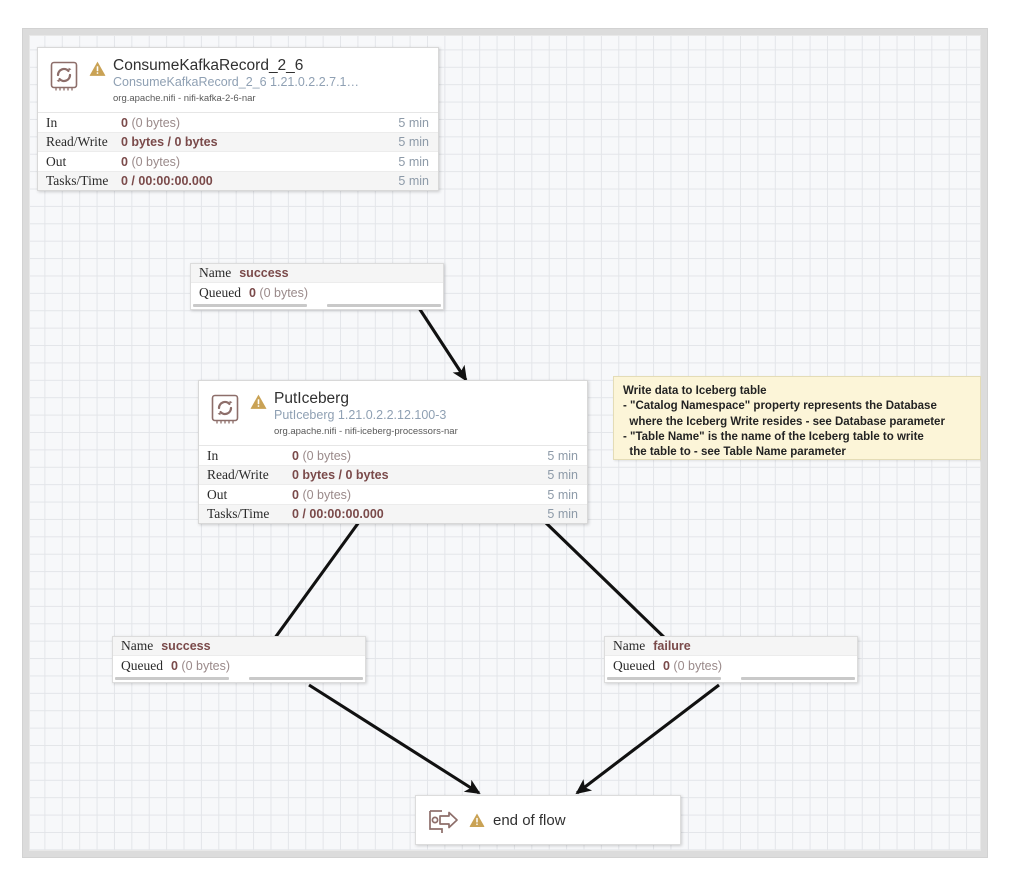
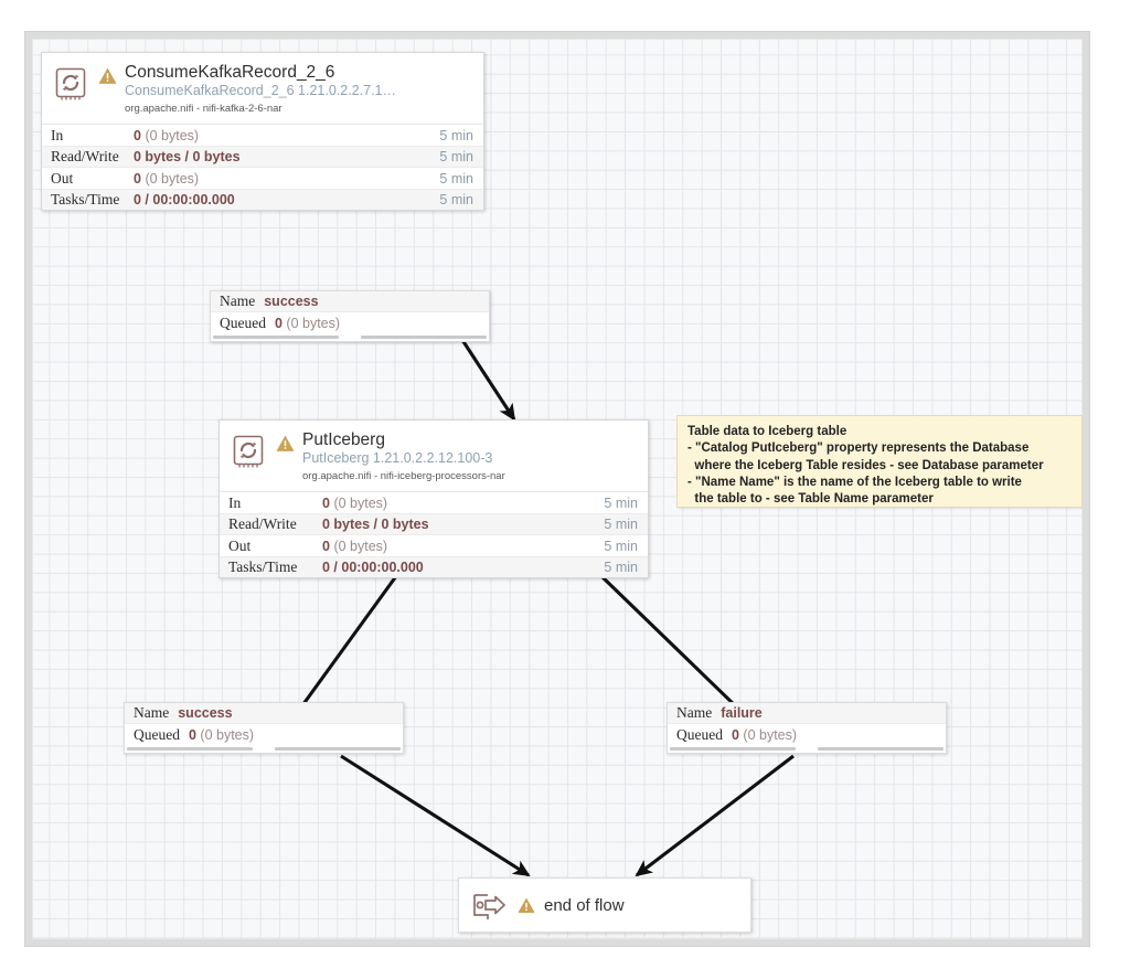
  ConsumeKafkaRecord_2_6
  ConsumeKafkaRecord_2_6 1.21.0.2.2.7.1…
  org.apache.nifi - nifi-kafka-2-6-nar
  In
  0 (0 bytes)
  5 min
  Read/Write
  0 bytes / 0 bytes
  5 min
  Out
  0 (0 bytes)
  5 min
  Tasks/Time
  0 / 00:00:00.000
  5 min
  Name
  success
  Queued
  0 (0 bytes)
  PutIceberg
  PutIceberg 1.21.0.2.2.12.100-3
  org.apache.nifi - nifi-iceberg-processors-nar
  In
  0 (0 bytes)
  5 min
  Read/Write
  0 bytes / 0 bytes
  5 min
  Out
  0 (0 bytes)
  5 min
  Tasks/Time
  0 / 00:00:00.000
  5 min
- Write data to Iceberg table
+ Table data to Iceberg table
- - "Catalog Namespace" property represents the Database
+ - "Catalog PutIceberg" property represents the Database
- where the Iceberg Write resides - see Database parameter
+ where the Iceberg Table resides - see Database parameter
- - "Table Name" is the name of the Iceberg table to write
+ - "Name Name" is the name of the Iceberg table to write
  the table to - see Table Name parameter
  Name
  success
  Queued
  0 (0 bytes)
  Name
  failure
  Queued
  0 (0 bytes)
  end of flow
